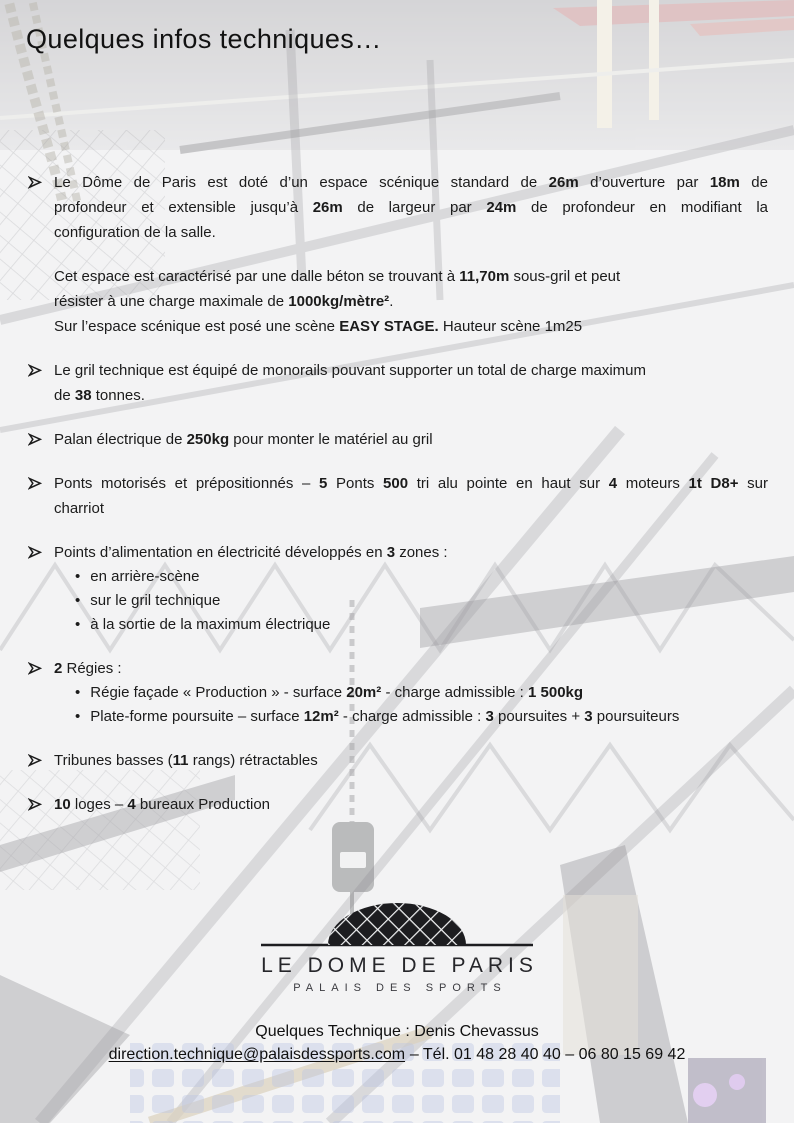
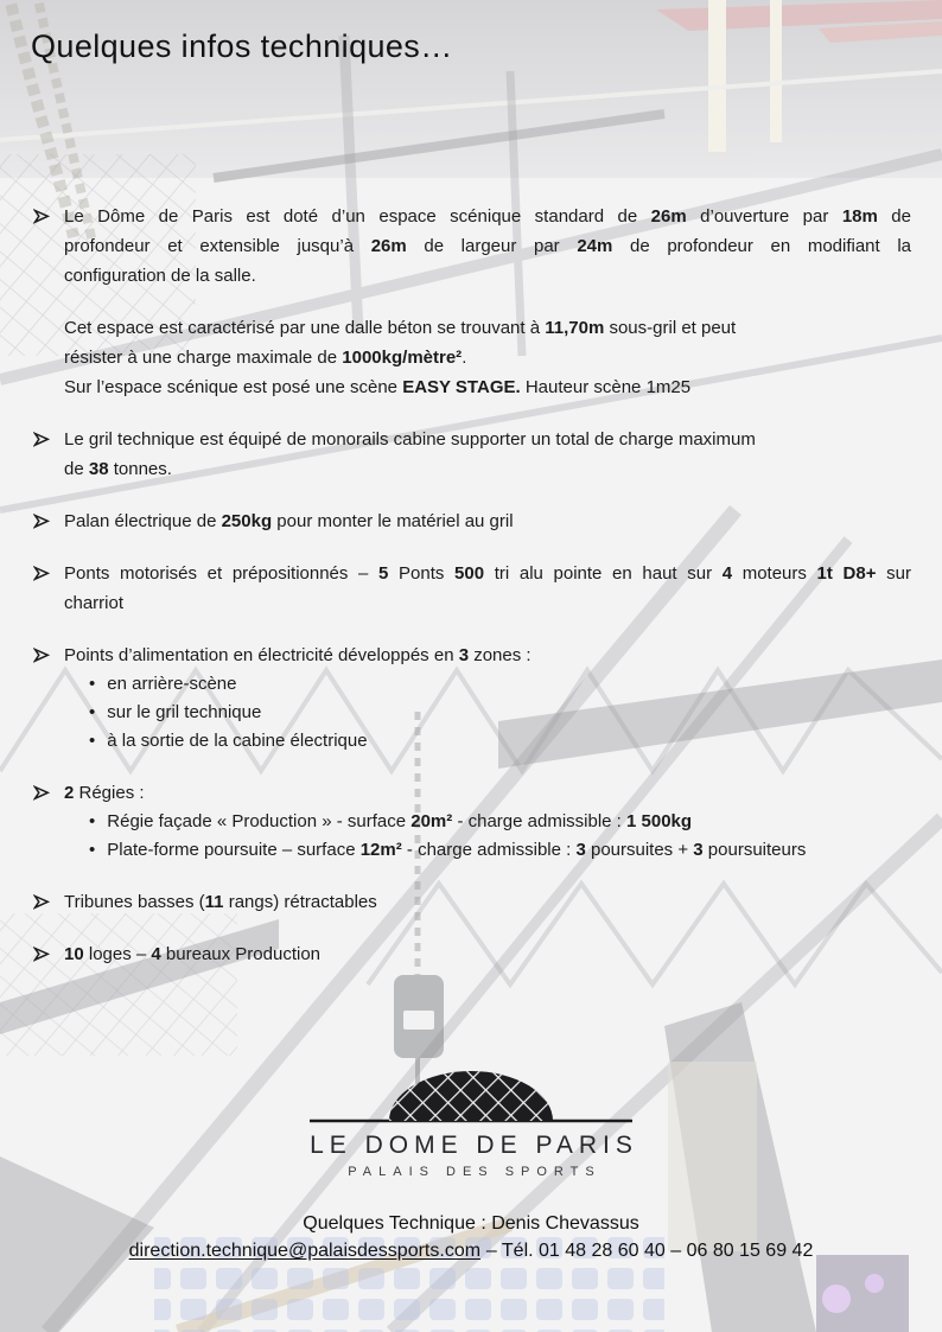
  Quelques infos techniques…
  Le Dôme de Paris est doté d’un espace scénique standard de 26m d’ouverture par 18m de
  profondeur et extensible jusqu’à 26m de largeur par 24m de profondeur en modifiant la
  configuration de la salle.
  Cet espace est caractérisé par une dalle béton se trouvant à 11,70m sous-gril et peut
  résister à une charge maximale de 1000kg/mètre².
  Sur l’espace scénique est posé une scène EASY STAGE. Hauteur scène 1m25
- Le gril technique est équipé de monorails pouvant supporter un total de charge maximum
+ Le gril technique est équipé de monorails cabine supporter un total de charge maximum
  de 38 tonnes.
  Palan électrique de 250kg pour monter le matériel au gril
  Ponts motorisés et prépositionnés – 5 Ponts 500 tri alu pointe en haut sur 4 moteurs 1t D8+ sur
  charriot
  Points d’alimentation en électricité développés en 3 zones :
  • en arrière-scène
  • sur le gril technique
- • à la sortie de la maximum électrique
+ • à la sortie de la cabine électrique
  2 Régies :
  • Régie façade « Production » - surface 20m² - charge admissible : 1 500kg
  • Plate-forme poursuite – surface 12m² - charge admissible : 3 poursuites + 3 poursuiteurs
  Tribunes basses (11 rangs) rétractables
  10 loges – 4 bureaux Production
  LE DOME DE PARIS
  PALAIS DES SPORTS
  Quelques Technique : Denis Chevassus
- direction.technique@palaisdessports.com – Tél. 01 48 28 40 40 – 06 80 15 69 42
+ direction.technique@palaisdessports.com – Tél. 01 48 28 60 40 – 06 80 15 69 42
